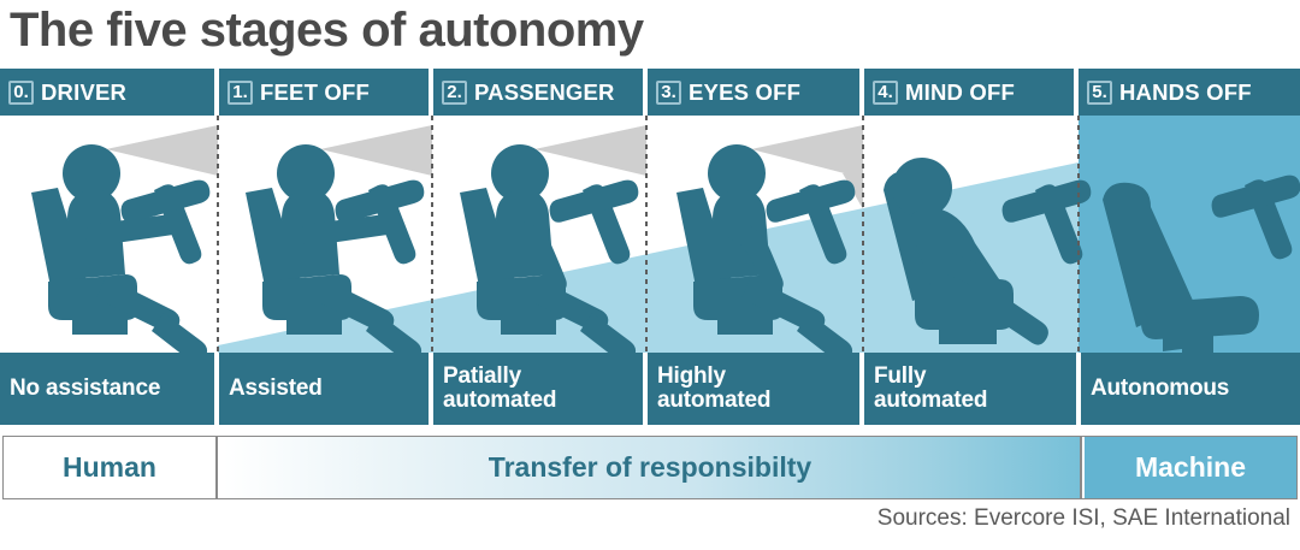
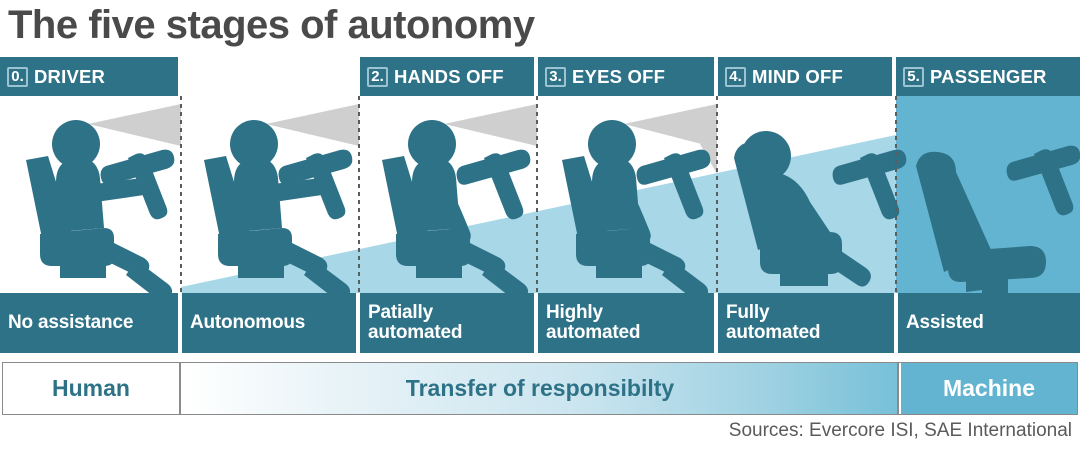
  The five stages of autonomy
  0.
  DRIVER
- 1.
- FEET OFF
  2.
- PASSENGER
+ HANDS OFF
  3.
  EYES OFF
  4.
  MIND OFF
  5.
- HANDS OFF
+ PASSENGER
  No assistance
- Assisted
+ Autonomous
  Patially
  automated
  Highly
  automated
  Fully
  automated
- Autonomous
+ Assisted
  Human
  Transfer of responsibilty
  Machine
  Sources: Evercore ISI, SAE International
